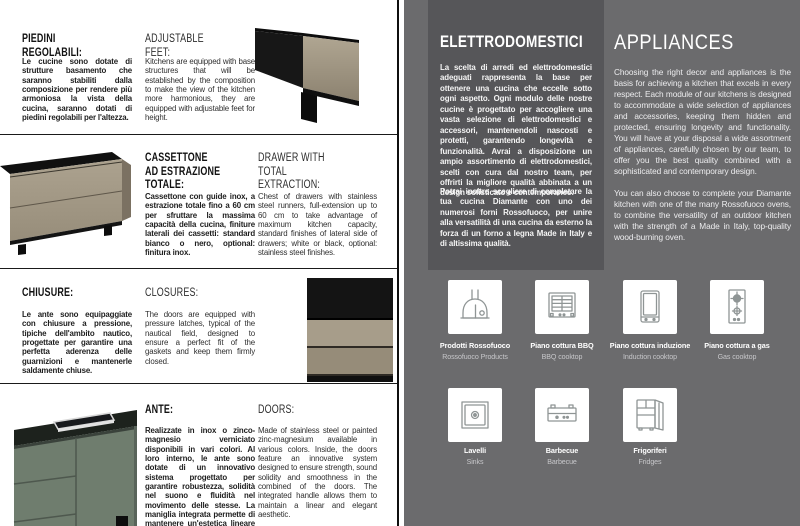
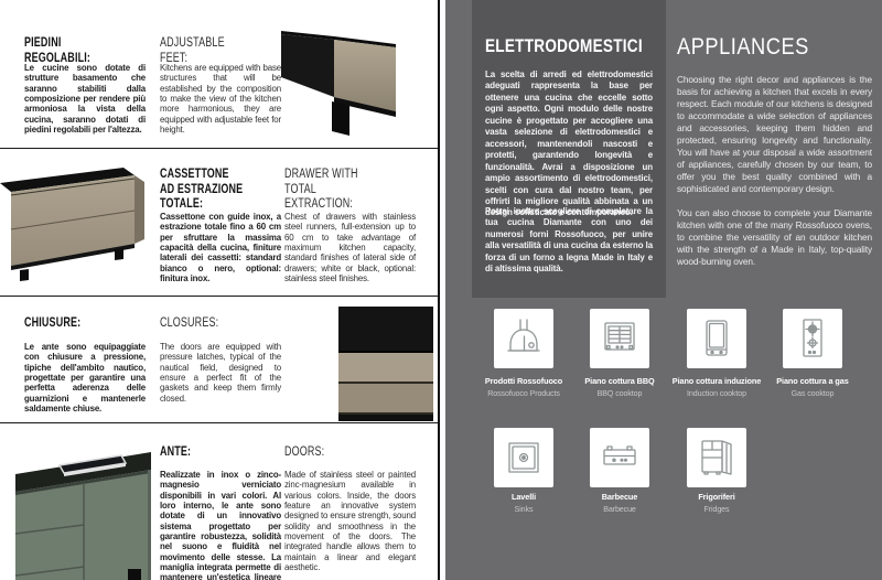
  PIEDINI REGOLABILI:
  Le cucine sono dotate di strutture basamento che saranno stabiliti dalla composizione per rendere più armoniosa la vista della cucina, saranno dotati di piedini regolabili per l'altezza.
  ADJUSTABLE FEET:
  Kitchens are equipped with base structures that will be established by the composition to make the view of the kitchen more harmonious, they are equipped with adjustable feet for height.
  CASSETTONE AD ESTRAZIONE TOTALE:
  Cassettone con guide inox, a estrazione totale fino a 60 cm per sfruttare la massima capacità della cucina, finiture laterali dei cassetti: standard bianco o nero, optional: finitura inox.
  DRAWER WITH TOTAL EXTRACTION:
  Chest of drawers with stainless steel runners, full-extension up to 60 cm to take advantage of maximum kitchen capacity, standard finishes of lateral side of drawers; white or black, optional: stainless steel finishes.
  CHIUSURE:
  Le ante sono equipaggiate con chiusure a pressione, tipiche dell'ambito nautico, progettate per garantire una perfetta aderenza delle guarnizioni e mantenerle saldamente chiuse.
  CLOSURES:
  The doors are equipped with pressure latches, typical of the nautical field, designed to ensure a perfect fit of the gaskets and keep them firmly closed.
  ANTE:
  Realizzate in inox o zinco-magnesio verniciato disponibili in vari colori. Al loro interno, le ante sono dotate di un innovativo sistema progettato per garantire robustezza, solidità nel suono e fluidità nel movimento delle stesse. La maniglia integrata permette di mantenere un'estetica lineare
  DOORS:
- Made of stainless steel or painted zinc-magnesium available in various colors. Inside, the doors feature an innovative system designed to ensure strength, sound solidity and smoothness in the combined of the doors. The integrated handle allows them to maintain a linear and elegant aesthetic.
+ Made of stainless steel or painted zinc-magnesium available in various colors. Inside, the doors feature an innovative system designed to ensure strength, sound solidity and smoothness in the movement of the doors. The integrated handle allows them to maintain a linear and elegant aesthetic.
  ELETTRODOMESTICI
  La scelta di arredi ed elettrodomestici adeguati rappresenta la base per ottenere una cucina che eccelle sotto ogni aspetto. Ogni modulo delle nostre cucine è progettato per accogliere una vasta selezione di elettrodomestici e accessori, mantenendoli nascosti e protetti, garantendo longevità e funzionalità. Avrai a disposizione un ampio assortimento di elettrodomestici, scelti con cura dal nostro team, per offrirti la migliore qualità abbinata a un design sofisticato e contemporaneo.
  Potrai inoltre scegliere di completare la tua cucina Diamante con uno dei numerosi forni Rossofuoco, per unire alla versatilità di una cucina da esterno la forza di un forno a legna Made in Italy e di altissima qualità.
  APPLIANCES
  Choosing the right decor and appliances is the basis for achieving a kitchen that excels in every respect. Each module of our kitchens is designed to accommodate a wide selection of appliances and accessories, keeping them hidden and protected, ensuring longevity and functionality. You will have at your disposal a wide assortment of appliances, carefully chosen by our team, to offer you the best quality combined with a sophisticated and contemporary design.
  You can also choose to complete your Diamante kitchen with one of the many Rossofuoco ovens, to combine the versatility of an outdoor kitchen with the strength of a Made in Italy, top-quality wood-burning oven.
  Prodotti Rossofuoco
  Rossofuoco Products
  Piano cottura BBQ
  BBQ cooktop
  Piano cottura induzione
  Induction cooktop
  Piano cottura a gas
  Gas cooktop
  Lavelli
  Sinks
  Barbecue
  Barbecue
  Frigoriferi
  Fridges
